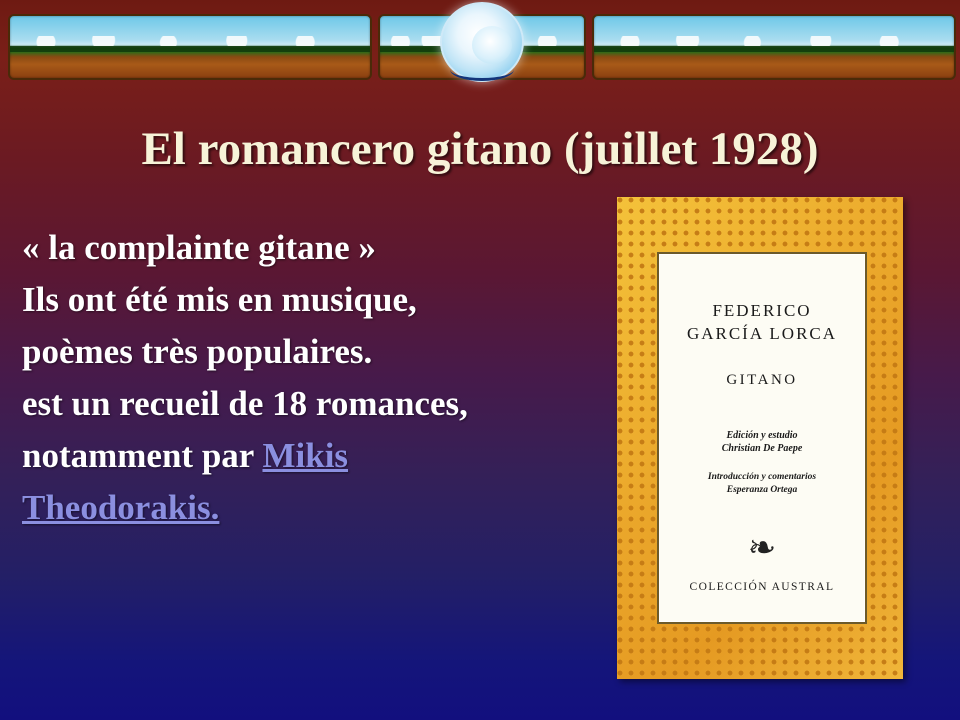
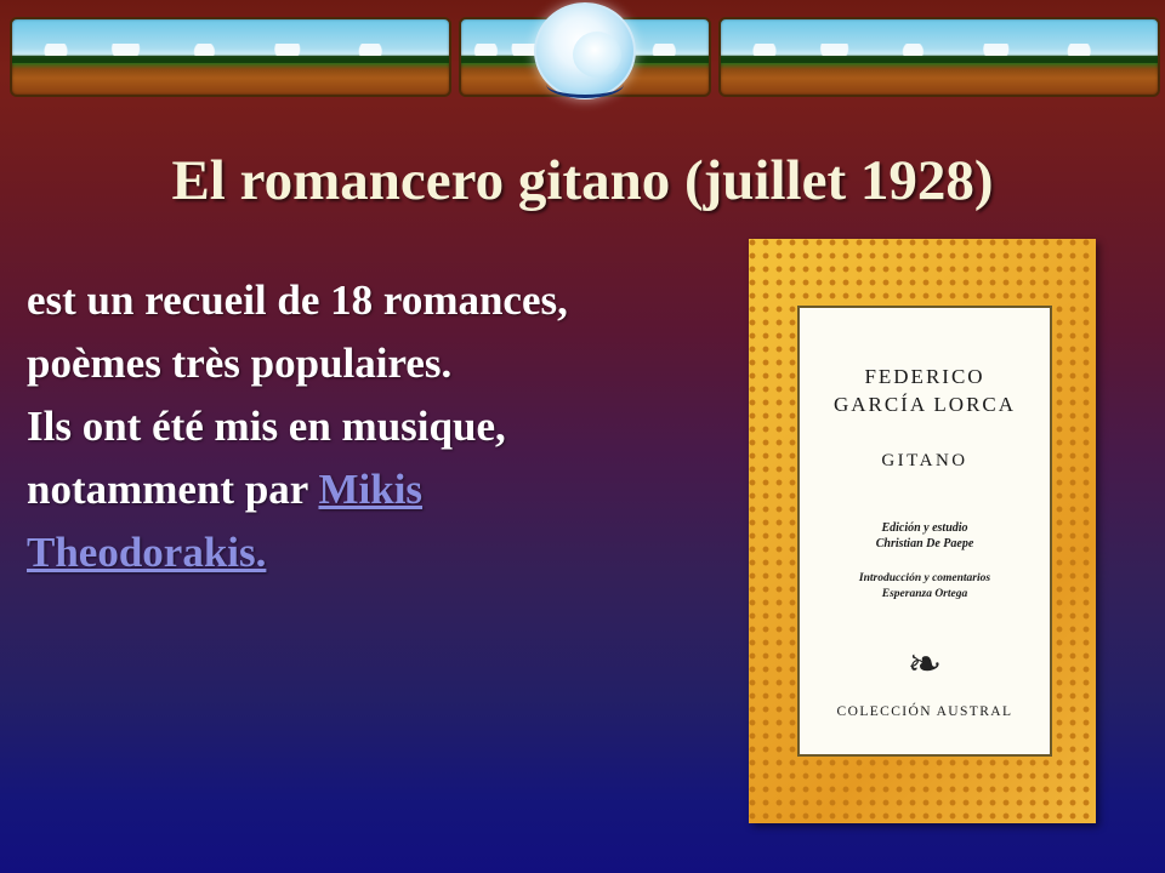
  El romancero gitano (juillet 1928)
- « la complainte gitane »
- Ils ont été mis en musique,
+ est un recueil de 18 romances,
  poèmes très populaires.
- est un recueil de 18 romances,
+ Ils ont été mis en musique,
  notamment par Mikis
  Theodorakis.
  FEDERICO
  GARCÍA LORCA
  GITANO
  Edición y estudio
  Christian De Paepe
  Introducción y comentarios
  Esperanza Ortega
  ❧
  COLECCIÓN AUSTRAL
